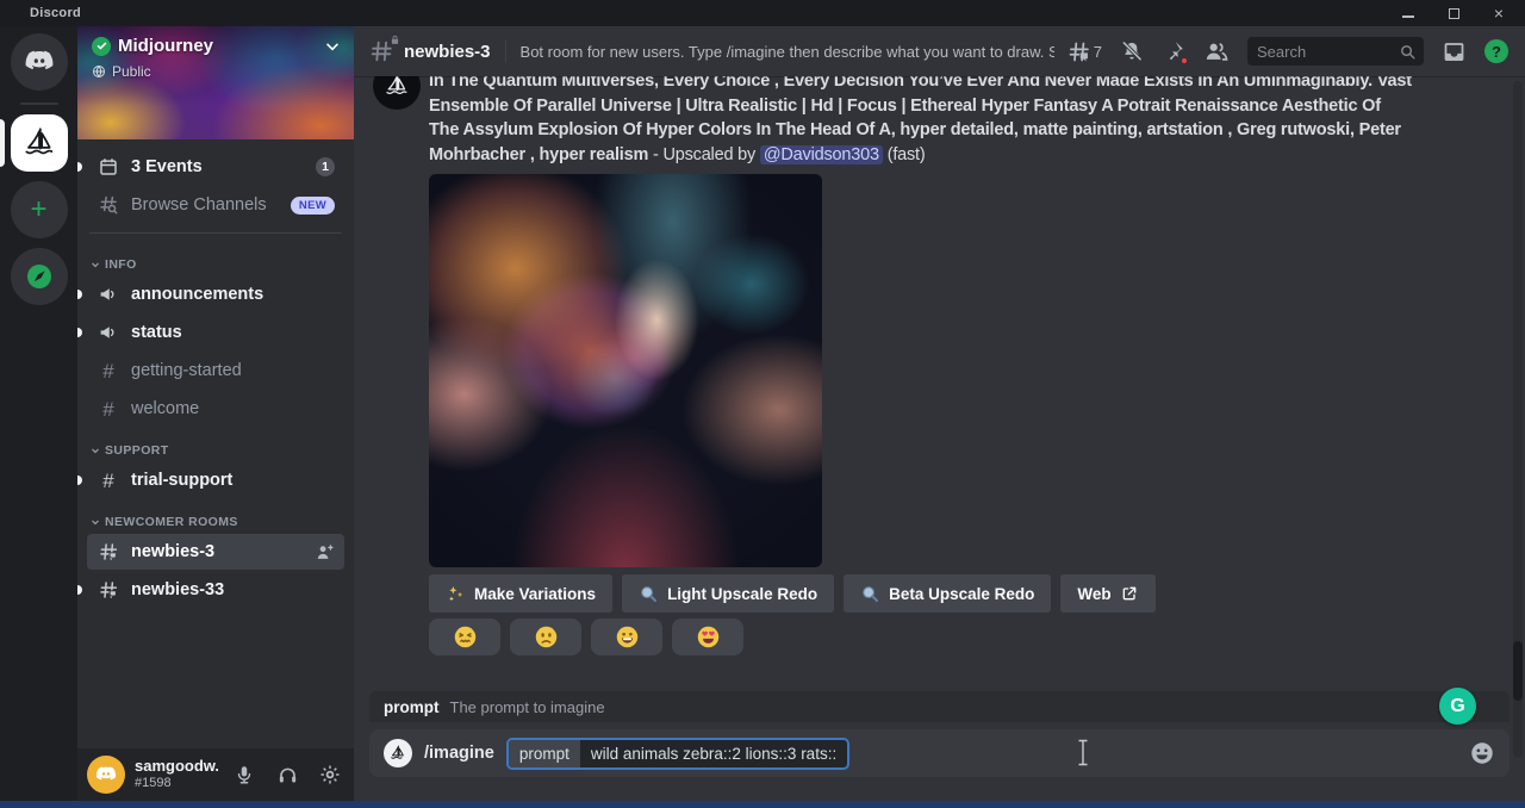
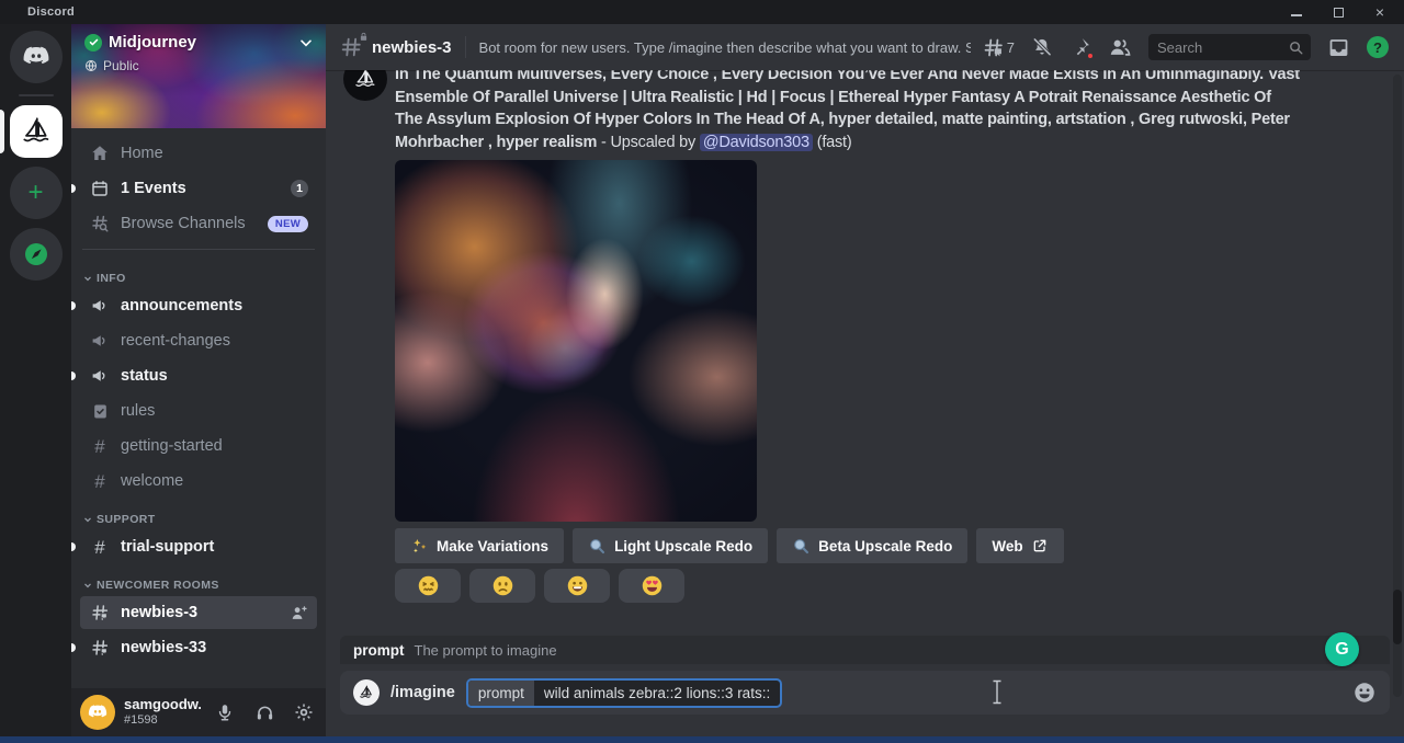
  Discord
  ×
  +
  Midjourney
  Public
+ Home
- 3 Events
+ 1 Events
  1
  Browse Channels
  NEW
  INFO
  announcements
+ recent-changes
  status
+ rules
  #
  getting-started
  #
  welcome
  SUPPORT
  #
  trial-support
  NEWCOMER ROOMS
  newbies-3
  newbies-33
  samgoodw.
  #1598
  newbies-3
  Bot room for new users. Type /imagine then describe what you want to draw. S
  7
  Search
  ?
  In The Quantum Multiverses, Every Choice , Every Decision You’ve Ever And Never Made Exists In An Uminmaginably. Vast Ensemble Of Parallel Universe | Ultra Realistic | Hd | Focus | Ethereal Hyper Fantasy A Potrait Renaissance Aesthetic Of The Assylum Explosion Of Hyper Colors In The Head Of A, hyper detailed, matte painting, artstation , Greg rutwoski, Peter Mohrbacher , hyper realism - Upscaled by @Davidson303 (fast)
  Make Variations
  Light Upscale Redo
  Beta Upscale Redo
  Web
  prompt
  The prompt to imagine
  G
  /imagine
  prompt
  wild animals zebra::2 lions::3 rats::
